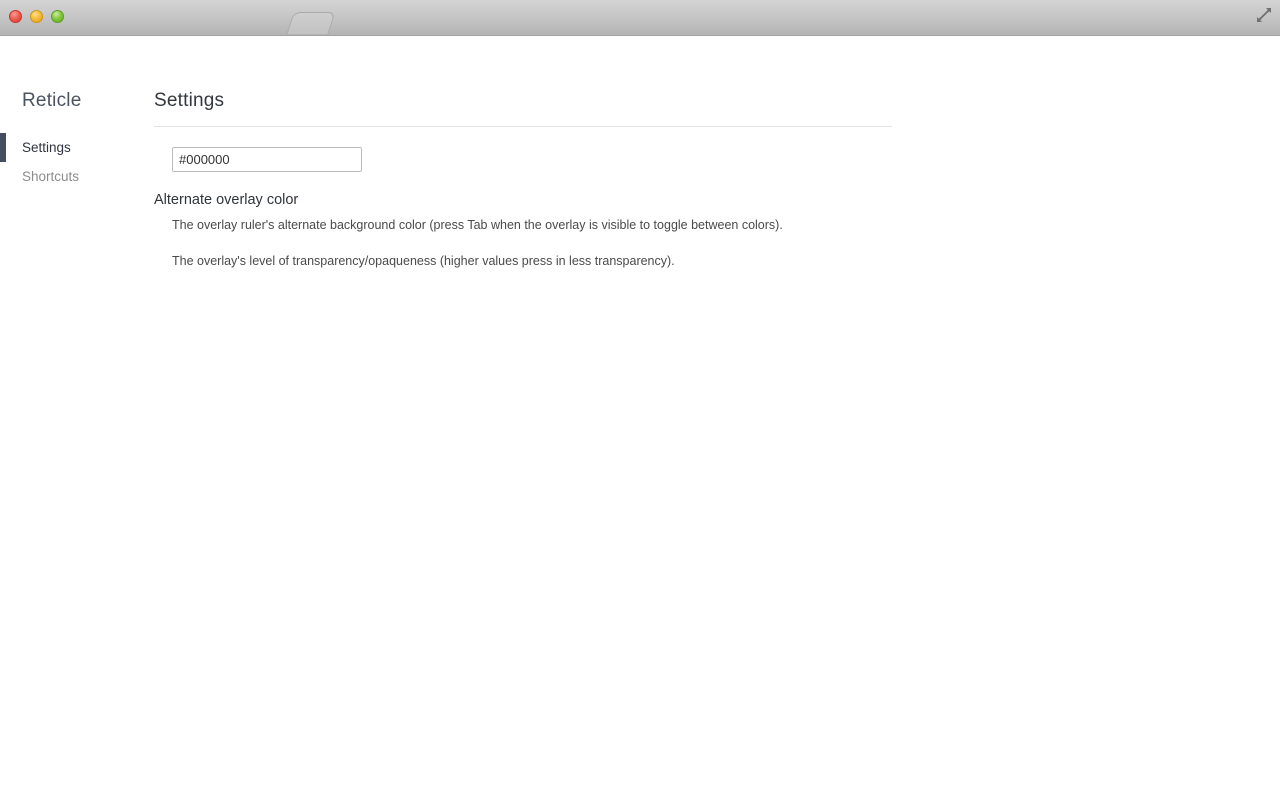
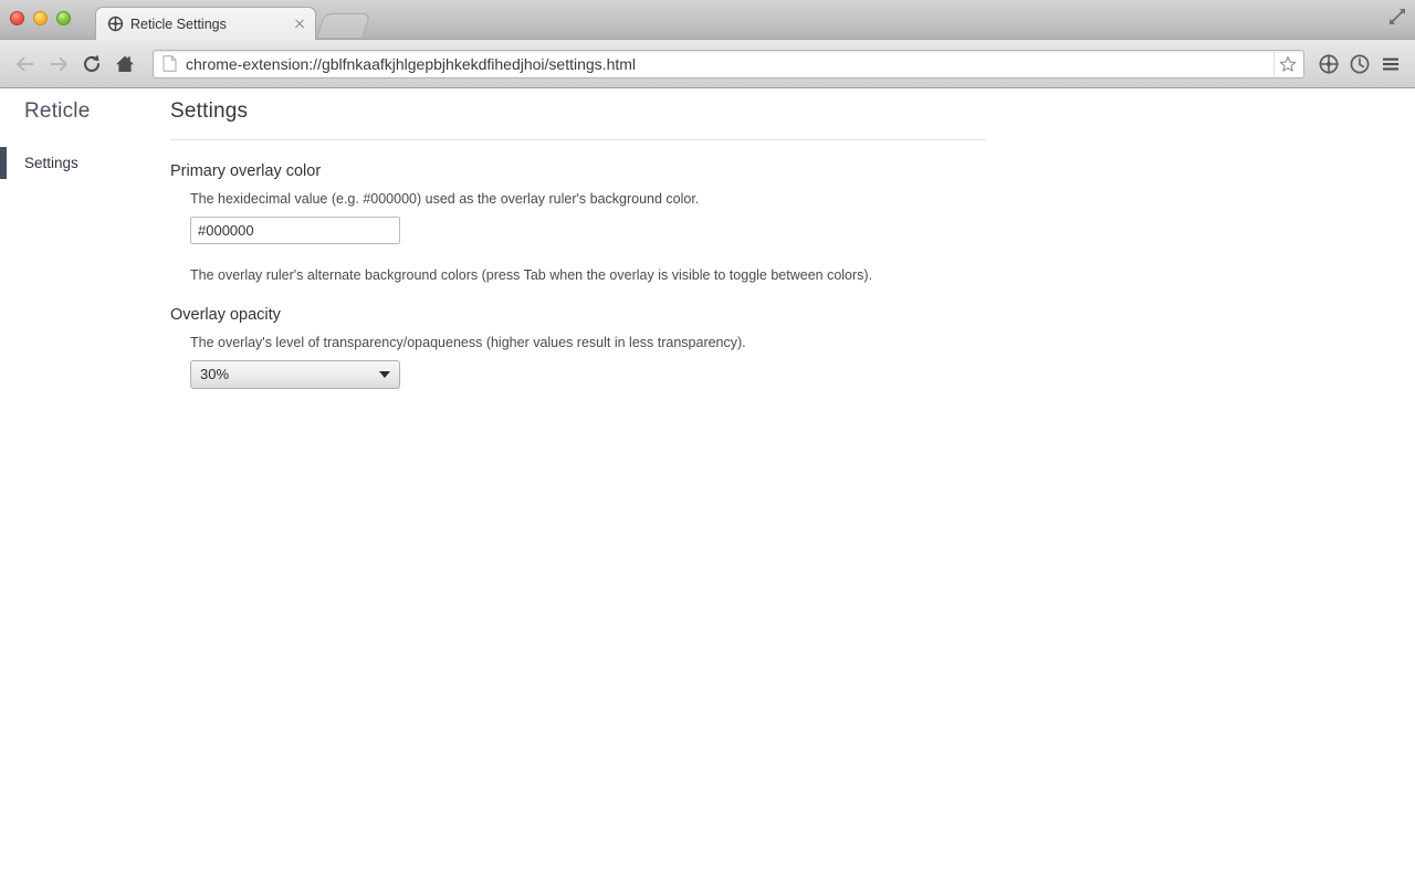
+ Reticle Settings
+ chrome-extension://gblfnkaafkjhlgepbjhkekdfihedjhoi/settings.html
  Reticle
  Settings
- Shortcuts
  Settings
+ Primary overlay color
+ The hexidecimal value (e.g. #000000) used as the overlay ruler's background color.
  #000000
- Alternate overlay color
- The overlay ruler's alternate background color (press Tab when the overlay is visible to toggle between colors).
+ The overlay ruler's alternate background colors (press Tab when the overlay is visible to toggle between colors).
+ Overlay opacity
- The overlay's level of transparency/opaqueness (higher values press in less transparency).
+ The overlay's level of transparency/opaqueness (higher values result in less transparency).
+ 30%
